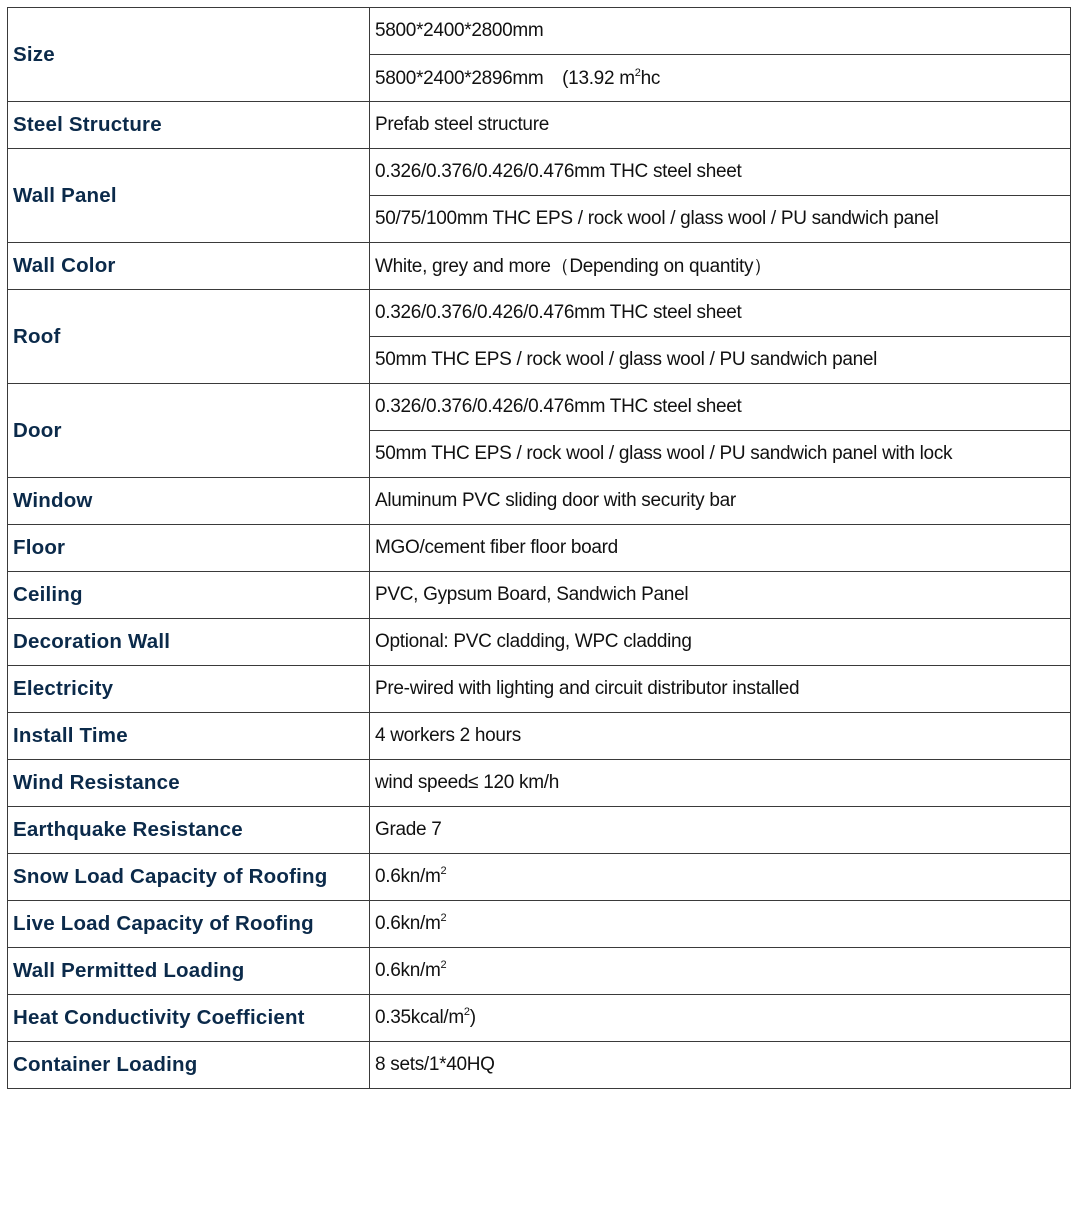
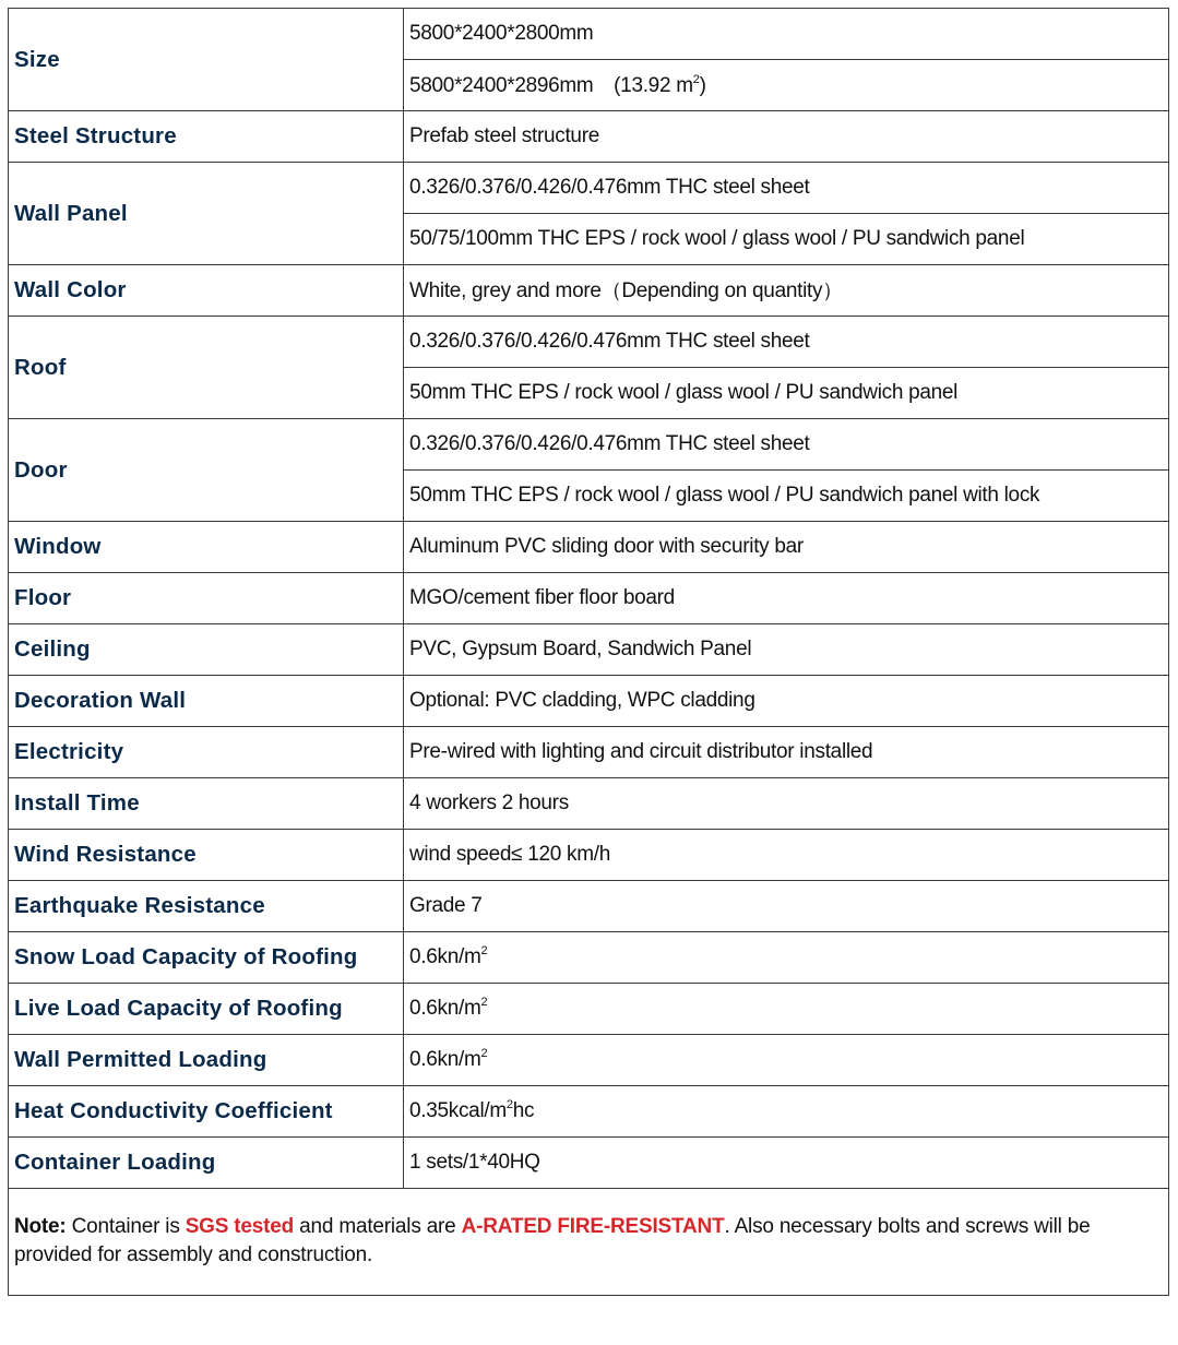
  Size	5800*2400*2800mm
- 5800*2400*2896mm (13.92 m2hc
+ 5800*2400*2896mm (13.92 m2)
  Steel Structure	Prefab steel structure
  Wall Panel	0.326/0.376/0.426/0.476mm THC steel sheet
  50/75/100mm THC EPS / rock wool / glass wool / PU sandwich panel
  Wall Color	White, grey and more（Depending on quantity）
  Roof	0.326/0.376/0.426/0.476mm THC steel sheet
  50mm THC EPS / rock wool / glass wool / PU sandwich panel
  Door	0.326/0.376/0.426/0.476mm THC steel sheet
  50mm THC EPS / rock wool / glass wool / PU sandwich panel with lock
  Window	Aluminum PVC sliding door with security bar
  Floor	MGO/cement fiber floor board
  Ceiling	PVC, Gypsum Board, Sandwich Panel
  Decoration Wall	Optional: PVC cladding, WPC cladding
  Electricity	Pre-wired with lighting and circuit distributor installed
  Install Time	4 workers 2 hours
  Wind Resistance	wind speed≤ 120 km/h
  Earthquake Resistance	Grade 7
  Snow Load Capacity of Roofing	0.6kn/m2
  Live Load Capacity of Roofing	0.6kn/m2
  Wall Permitted Loading	0.6kn/m2
- Heat Conductivity Coefficient	0.35kcal/m2)
+ Heat Conductivity Coefficient	0.35kcal/m2hc
- Container Loading	8 sets/1*40HQ
+ Container Loading	1 sets/1*40HQ
+ Note: Container is SGS tested and materials are A-RATED FIRE-RESISTANT. Also necessary bolts and screws will be provided for assembly and construction.
